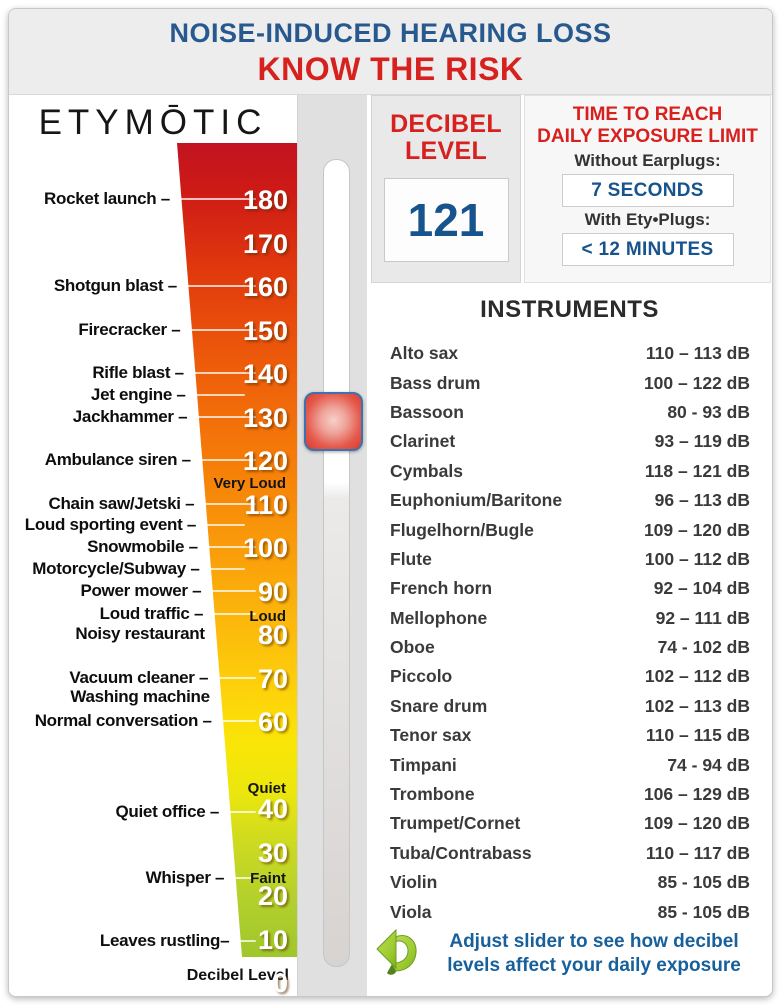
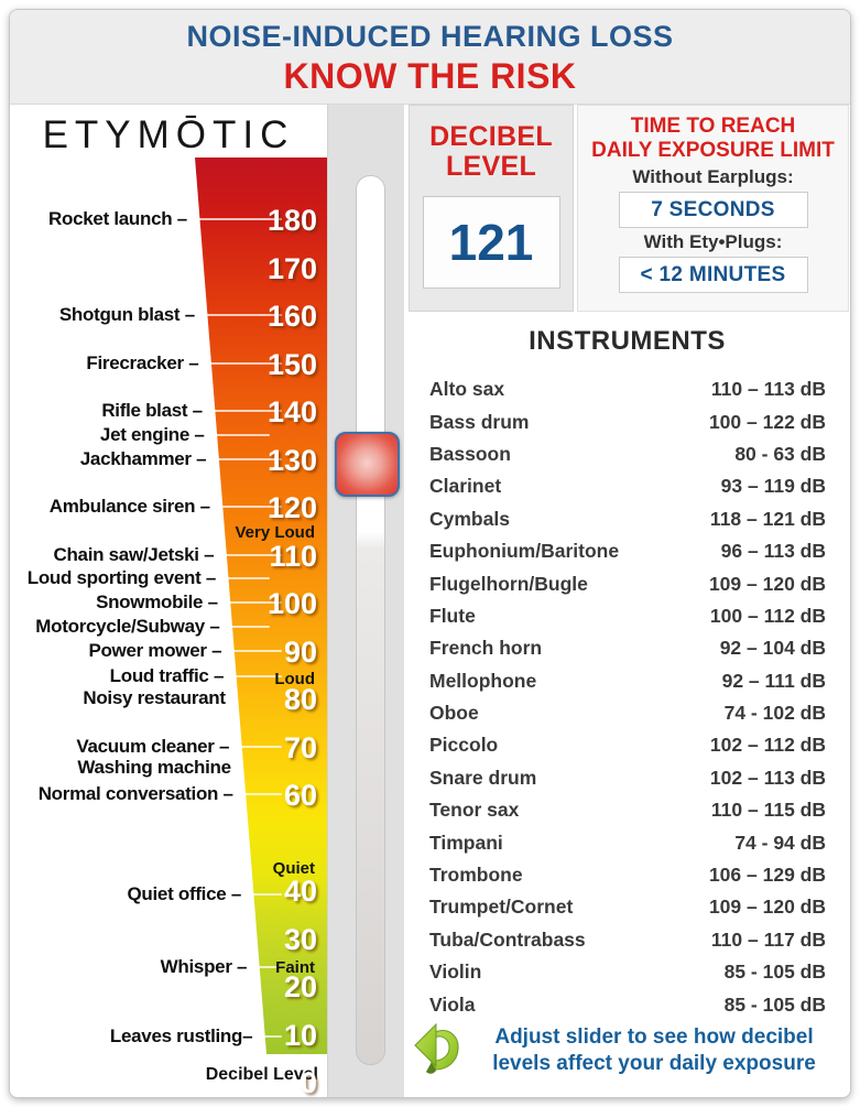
  NOISE-INDUCED HEARING LOSS
  KNOW THE RISK
  ETYMŌTIC
  180
  170
  160
  150
  140
  130
  120
  110
  100
  90
  80
  70
  60
  40
  30
  20
  10
  0
  Very Loud
  Loud
  Quiet
  Faint
  Rocket launch –
  Shotgun blast –
  Firecracker –
  Rifle blast –
  Jet engine –
  Jackhammer –
  Ambulance siren –
  Chain saw/Jetski –
  Loud sporting event –
  Snowmobile –
  Motorcycle/Subway –
  Power mower –
  Loud traffic –
  Noisy restaurant
  Vacuum cleaner –
  Washing machine
  Normal conversation –
  Quiet office –
  Whisper –
  Leaves rustling–
  Decibel Level
  DECIBEL
  LEVEL
  121
  TIME TO REACH
  DAILY EXPOSURE LIMIT
  Without Earplugs:
  7 SECONDS
  With Ety•Plugs:
  < 12 MINUTES
  INSTRUMENTS
  Alto sax
  110 – 113 dB
  Bass drum
  100 – 122 dB
  Bassoon
- 80 - 93 dB
+ 80 - 63 dB
  Clarinet
  93 – 119 dB
  Cymbals
  118 – 121 dB
  Euphonium/Baritone
  96 – 113 dB
  Flugelhorn/Bugle
  109 – 120 dB
  Flute
  100 – 112 dB
  French horn
  92 – 104 dB
  Mellophone
  92 – 111 dB
  Oboe
  74 - 102 dB
  Piccolo
  102 – 112 dB
  Snare drum
  102 – 113 dB
  Tenor sax
  110 – 115 dB
  Timpani
  74 - 94 dB
  Trombone
  106 – 129 dB
  Trumpet/Cornet
  109 – 120 dB
  Tuba/Contrabass
  110 – 117 dB
  Violin
  85 - 105 dB
  Viola
  85 - 105 dB
  Adjust slider to see how decibel levels affect your daily exposure
